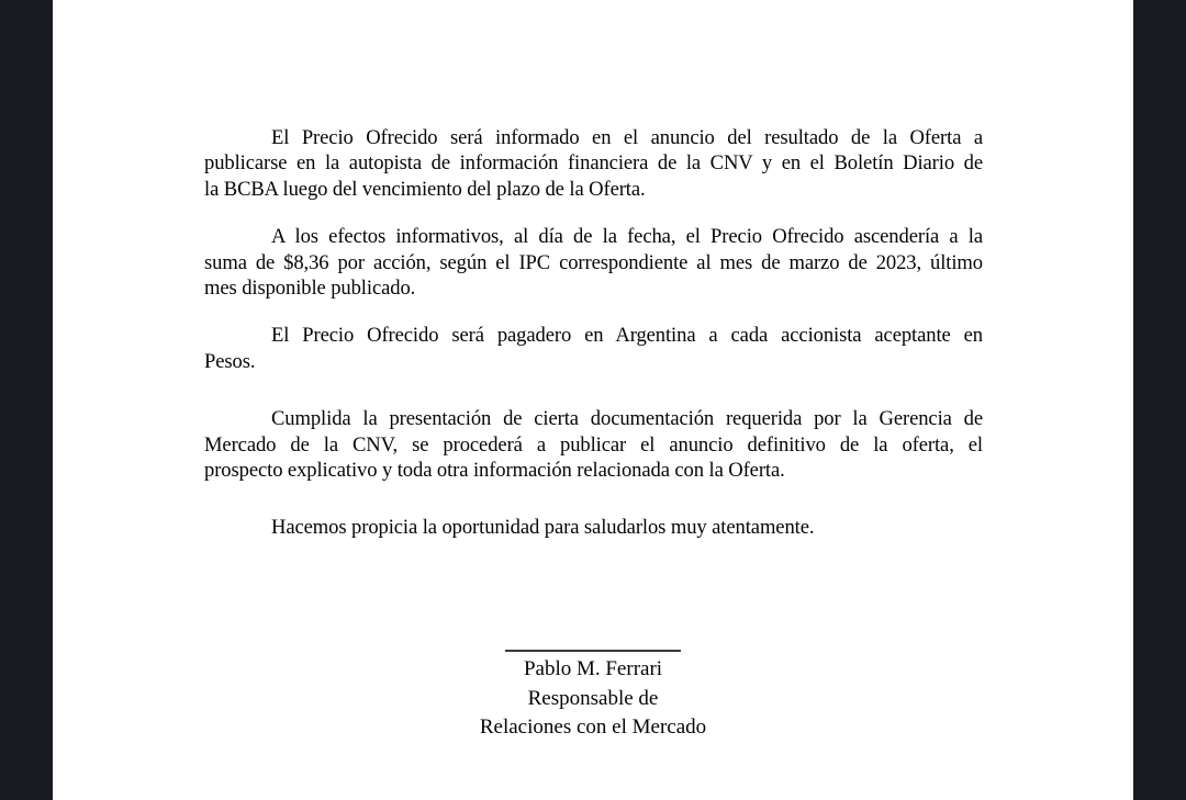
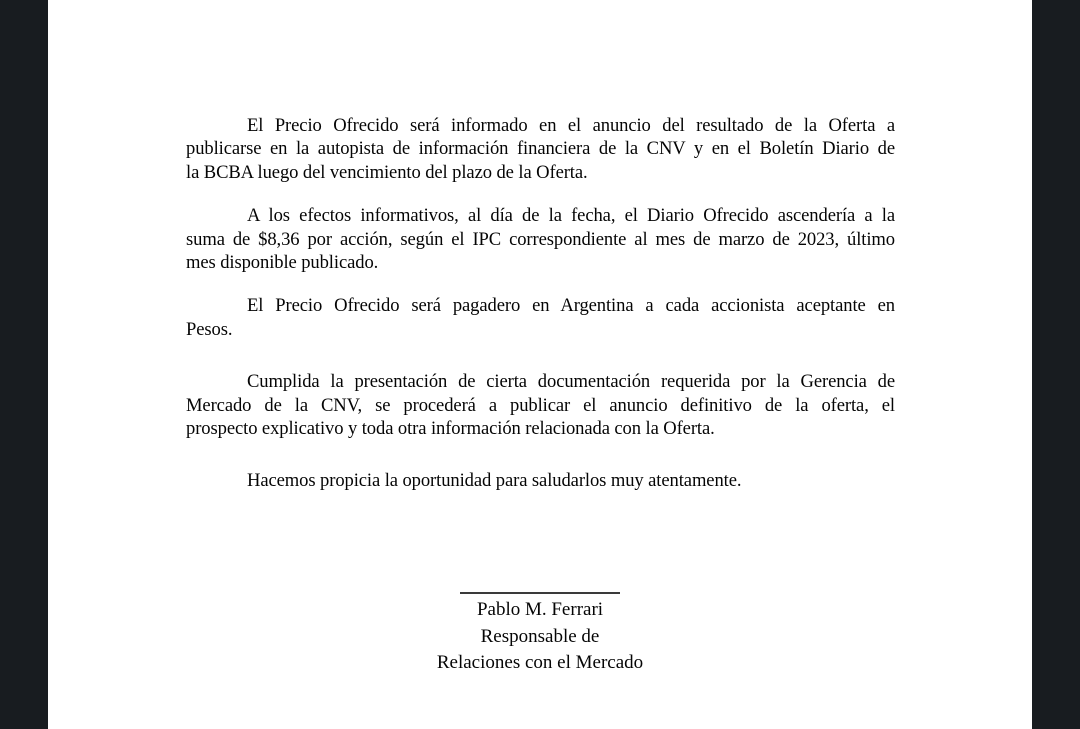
  El Precio Ofrecido será informado en el anuncio del resultado de la Oferta a
  publicarse en la autopista de información financiera de la CNV y en el Boletín Diario de
  la BCBA luego del vencimiento del plazo de la Oferta.
- A los efectos informativos, al día de la fecha, el Precio Ofrecido ascendería a la
+ A los efectos informativos, al día de la fecha, el Diario Ofrecido ascendería a la
  suma de $8,36 por acción, según el IPC correspondiente al mes de marzo de 2023, último
  mes disponible publicado.
  El Precio Ofrecido será pagadero en Argentina a cada accionista aceptante en
  Pesos.
  Cumplida la presentación de cierta documentación requerida por la Gerencia de
  Mercado de la CNV, se procederá a publicar el anuncio definitivo de la oferta, el
  prospecto explicativo y toda otra información relacionada con la Oferta.
  Hacemos propicia la oportunidad para saludarlos muy atentamente.
  Pablo M. Ferrari
  Responsable de
  Relaciones con el Mercado
